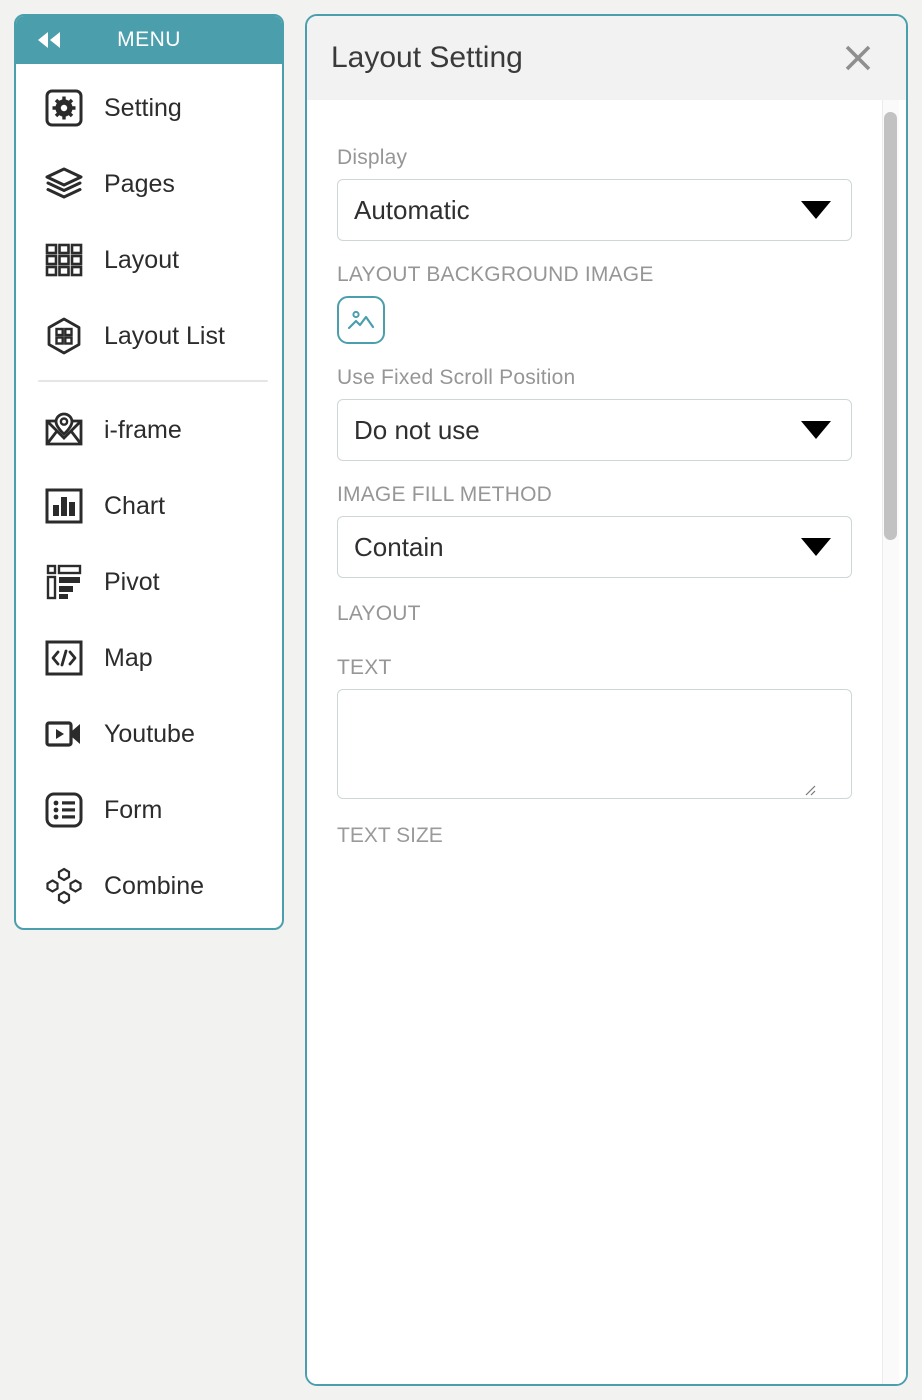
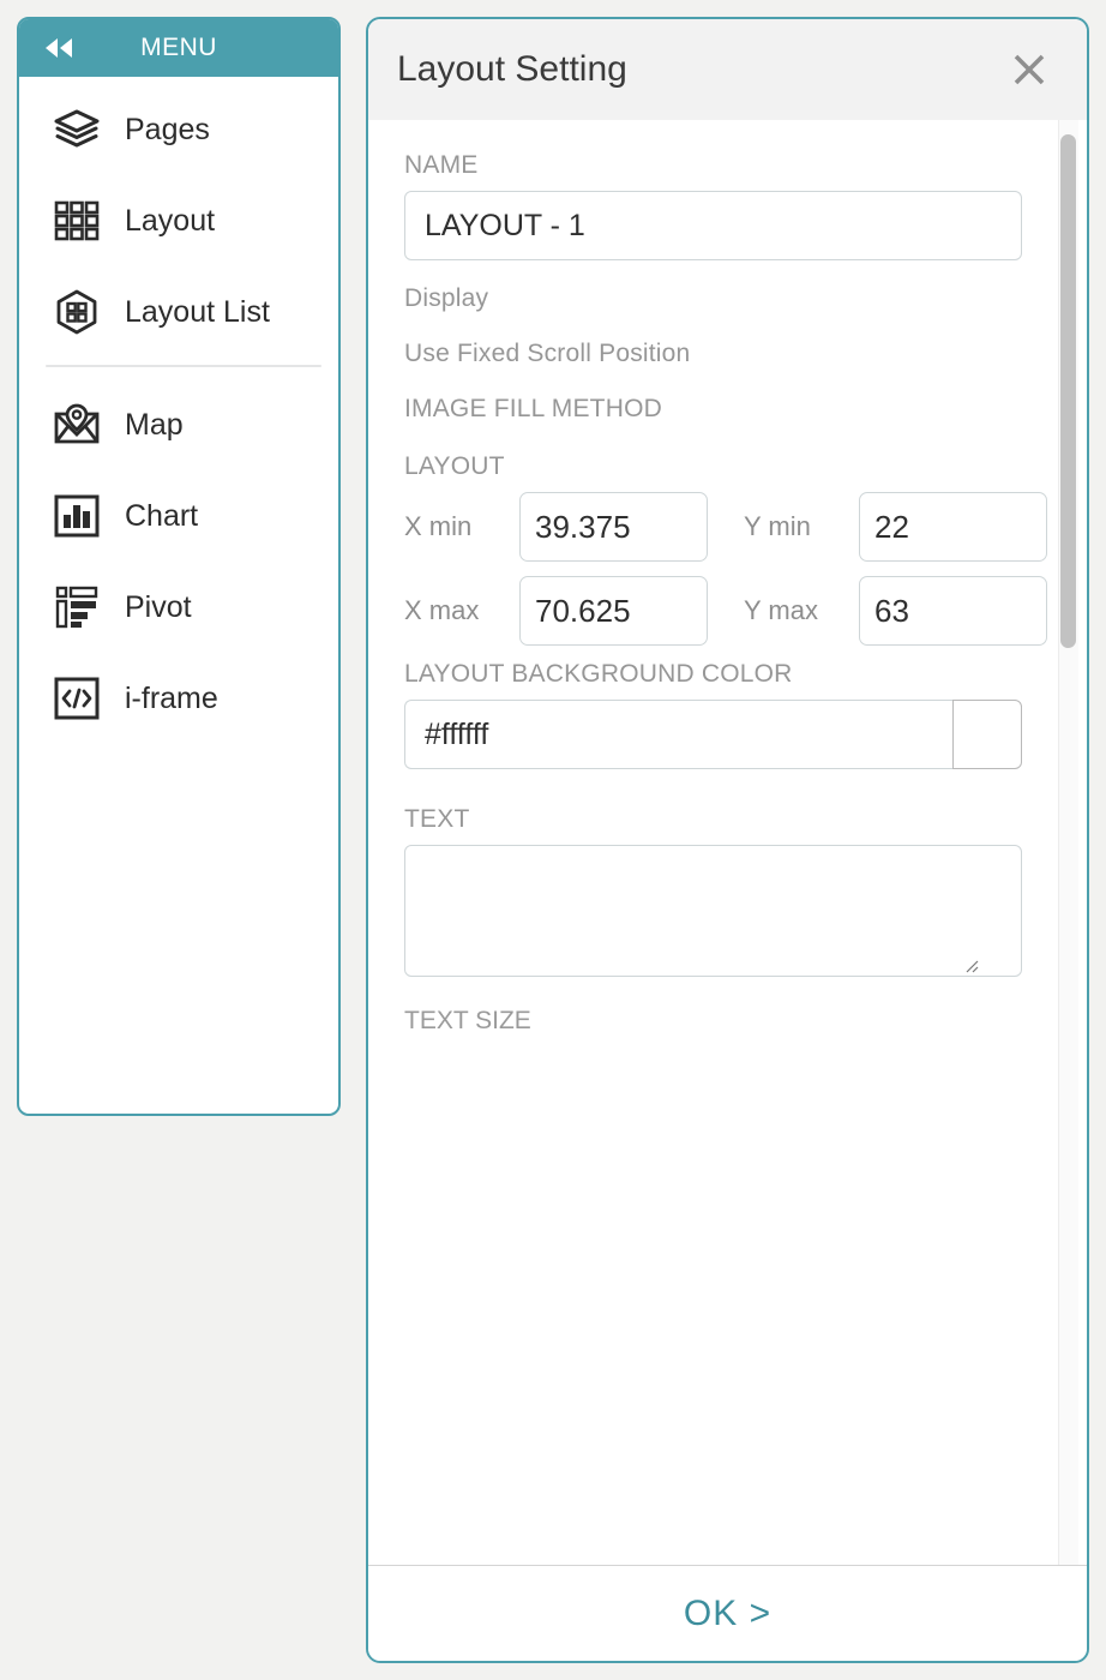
  MENU
- Setting
  Pages
  Layout
  Layout List
- i-frame
+ Map
  Chart
  Pivot
- Map
+ i-frame
- Youtube
- Form
- Combine
  Layout Setting
+ NAME
+ LAYOUT - 1
  Display
- Automatic
- LAYOUT BACKGROUND IMAGE
  Use Fixed Scroll Position
- Do not use
  IMAGE FILL METHOD
- Contain
  LAYOUT
+ X min
+ 39.375
+ Y min
+ 22
+ X max
+ 70.625
+ Y max
+ 63
+ LAYOUT BACKGROUND COLOR
+ #ffffff
  TEXT
  TEXT SIZE
+ OK >
